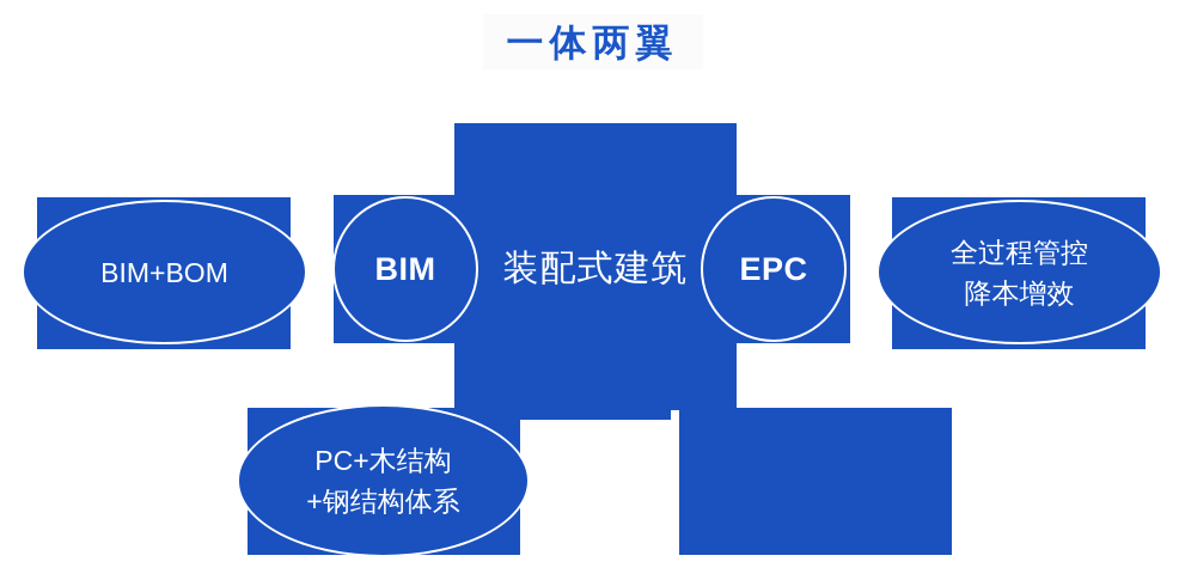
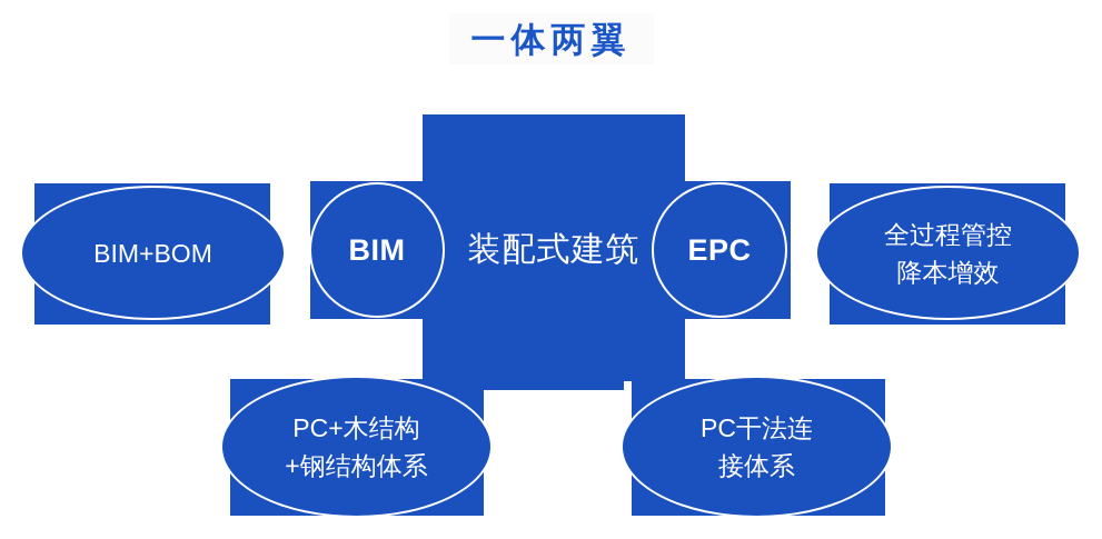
  一体两翼
  装配式建筑
  BIM
  EPC
  BIM+BOM
  全过程管控
  降本增效
  PC+木结构
  +钢结构体系
+ PC干法连
+ 接体系
